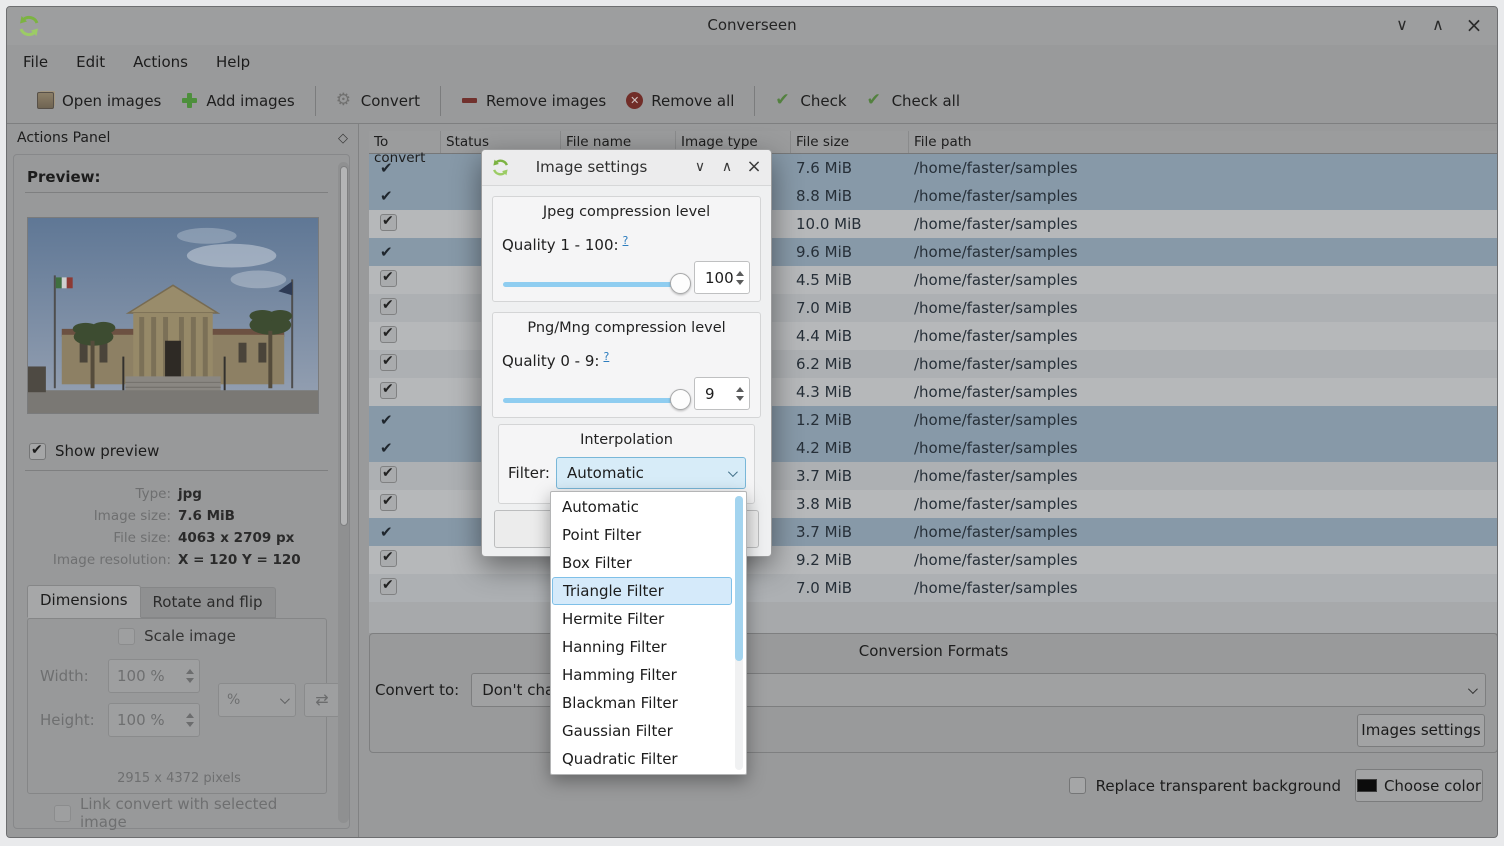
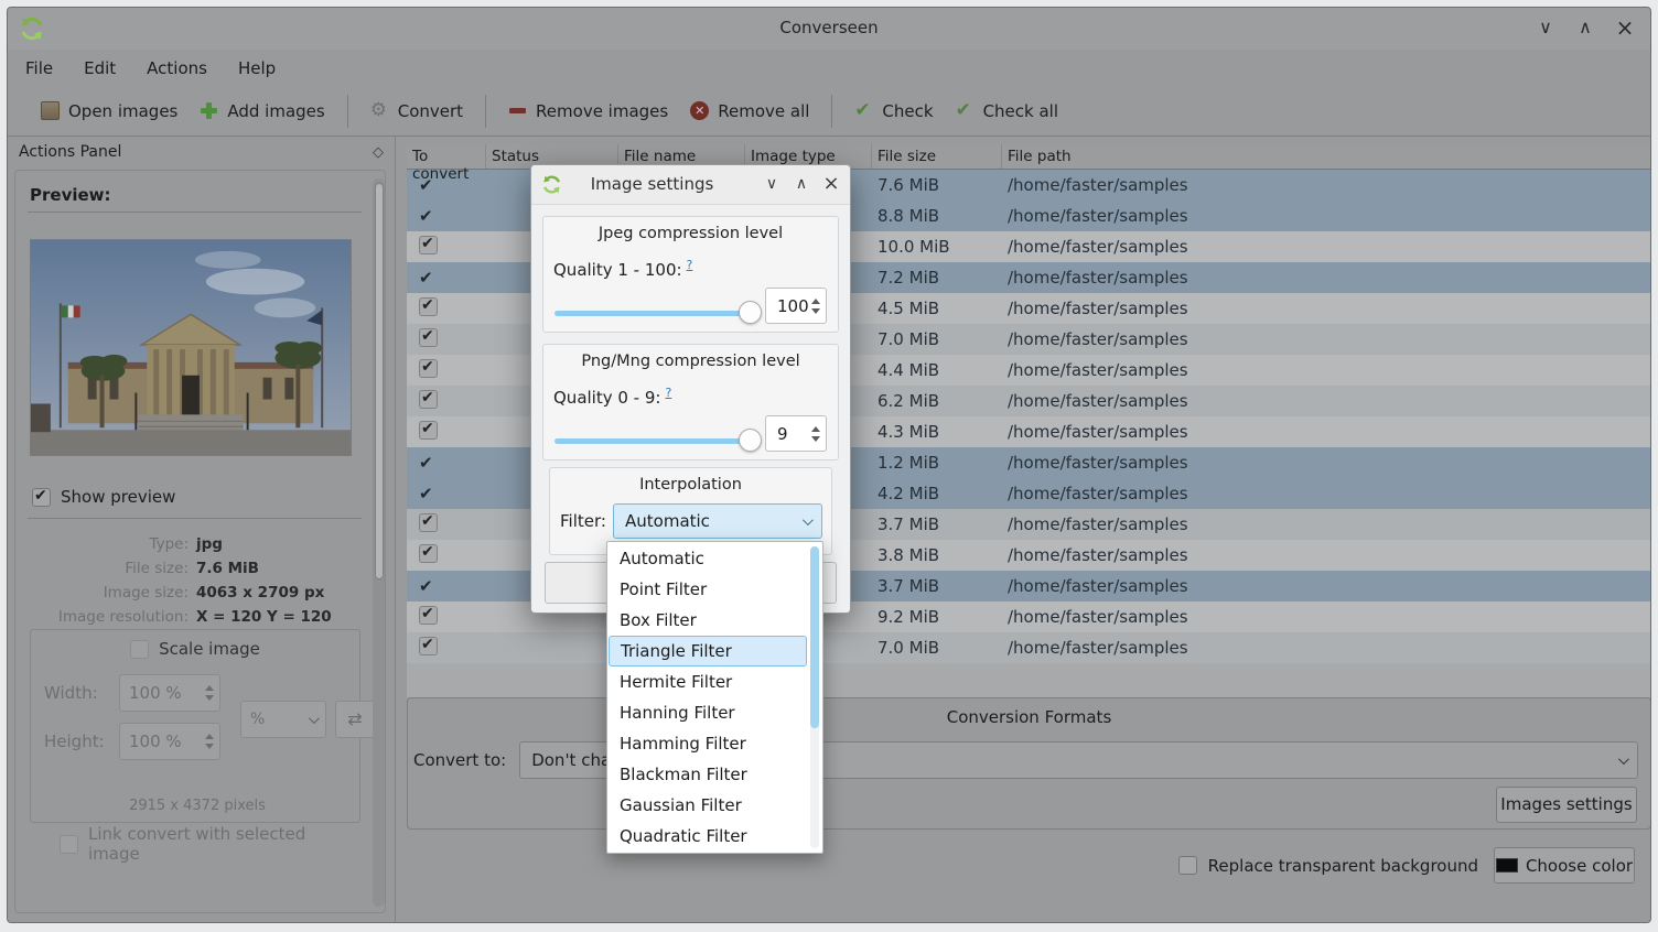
  Converseen
  ∨
  ∧
  ×
  File
  Edit
  Actions
  Help
  Open images
  Add images
  ⚙
  Convert
  Remove images
  ✕
  Remove all
  ✔
  Check
  ✔
  Check all
  Actions Panel
  ◇
  Preview:
  Show preview
  Type:
  jpg
- Image size:
+ File size:
  7.6 MiB
- File size:
+ Image size:
  4063 x 2709 px
  Image resolution:
  X = 120 Y = 120
- Dimensions
- Rotate and flip
  Scale image
  Width:
  100 %
  Height:
  100 %
  %
  ⇄
  2915 x 4372 pixels
  Link convert with selected image
  To convert
  Status
  File name
  Image type
  File size
  File path
  7.6 MiB
  /home/faster/samples
  8.8 MiB
  /home/faster/samples
  10.0 MiB
  /home/faster/samples
- 9.6 MiB
+ 7.2 MiB
  /home/faster/samples
  4.5 MiB
  /home/faster/samples
  7.0 MiB
  /home/faster/samples
  4.4 MiB
  /home/faster/samples
  6.2 MiB
  /home/faster/samples
  4.3 MiB
  /home/faster/samples
  1.2 MiB
  /home/faster/samples
  4.2 MiB
  /home/faster/samples
  3.7 MiB
  /home/faster/samples
  3.8 MiB
  /home/faster/samples
  3.7 MiB
  /home/faster/samples
  9.2 MiB
  /home/faster/samples
  7.0 MiB
  /home/faster/samples
  Conversion Formats
  Convert to:
  Don't ch
  Images settings
  Replace transparent background
  Choose color
  Image settings
  ∨
  ∧
  ×
  Jpeg compression level
  Quality 1 - 100: ?
  100
  Png/Mng compression level
  Quality 0 - 9: ?
  9
  Interpolation
  Filter:
  Automatic
  Automatic
  Point Filter
  Box Filter
  Triangle Filter
  Hermite Filter
  Hanning Filter
  Hamming Filter
  Blackman Filter
  Gaussian Filter
  Quadratic Filter
